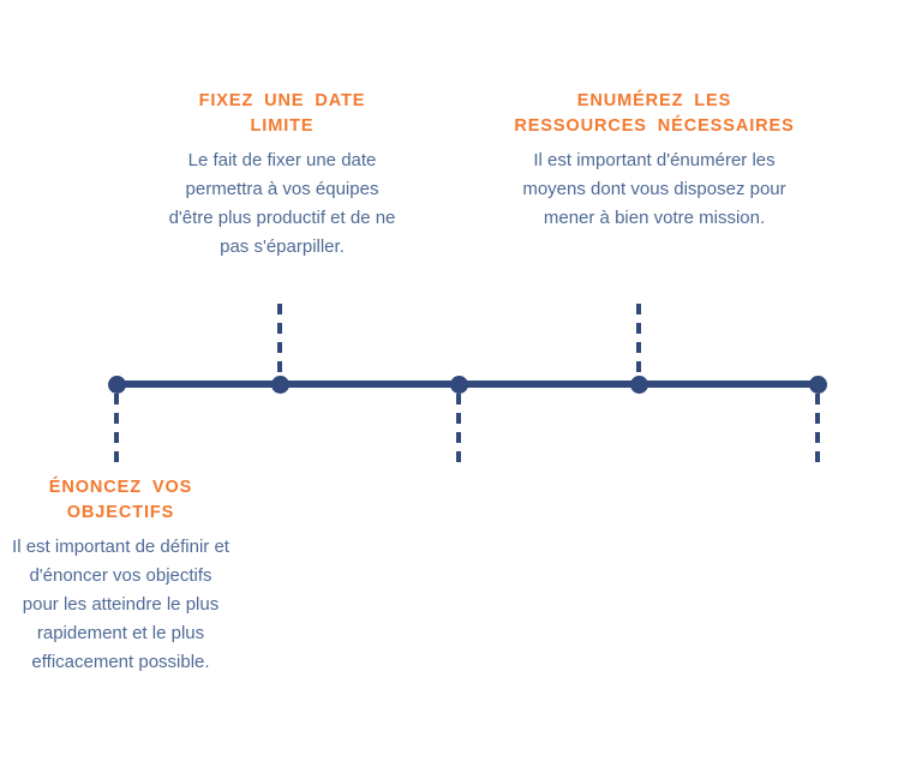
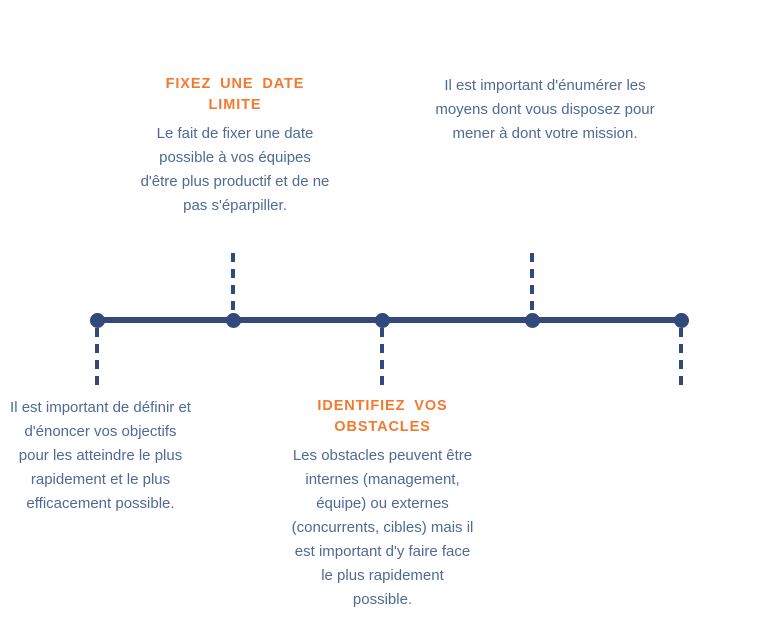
  FIXEZ UNE DATE LIMITE
- Le fait de fixer une date permettra à vos équipes d'être plus productif et de ne pas s'éparpiller.
+ Le fait de fixer une date possible à vos équipes d'être plus productif et de ne pas s'éparpiller.
- ENUMÉREZ LES RESSOURCES NÉCESSAIRES
- Il est important d'énumérer les moyens dont vous disposez pour mener à bien votre mission.
+ Il est important d'énumérer les moyens dont vous disposez pour mener à dont votre mission.
- ÉNONCEZ VOS OBJECTIFS
  Il est important de définir et d'énoncer vos objectifs pour les atteindre le plus rapidement et le plus efficacement possible.
+ IDENTIFIEZ VOS OBSTACLES
+ Les obstacles peuvent être internes (management, équipe) ou externes (concurrents, cibles) mais il est important d'y faire face le plus rapidement possible.
